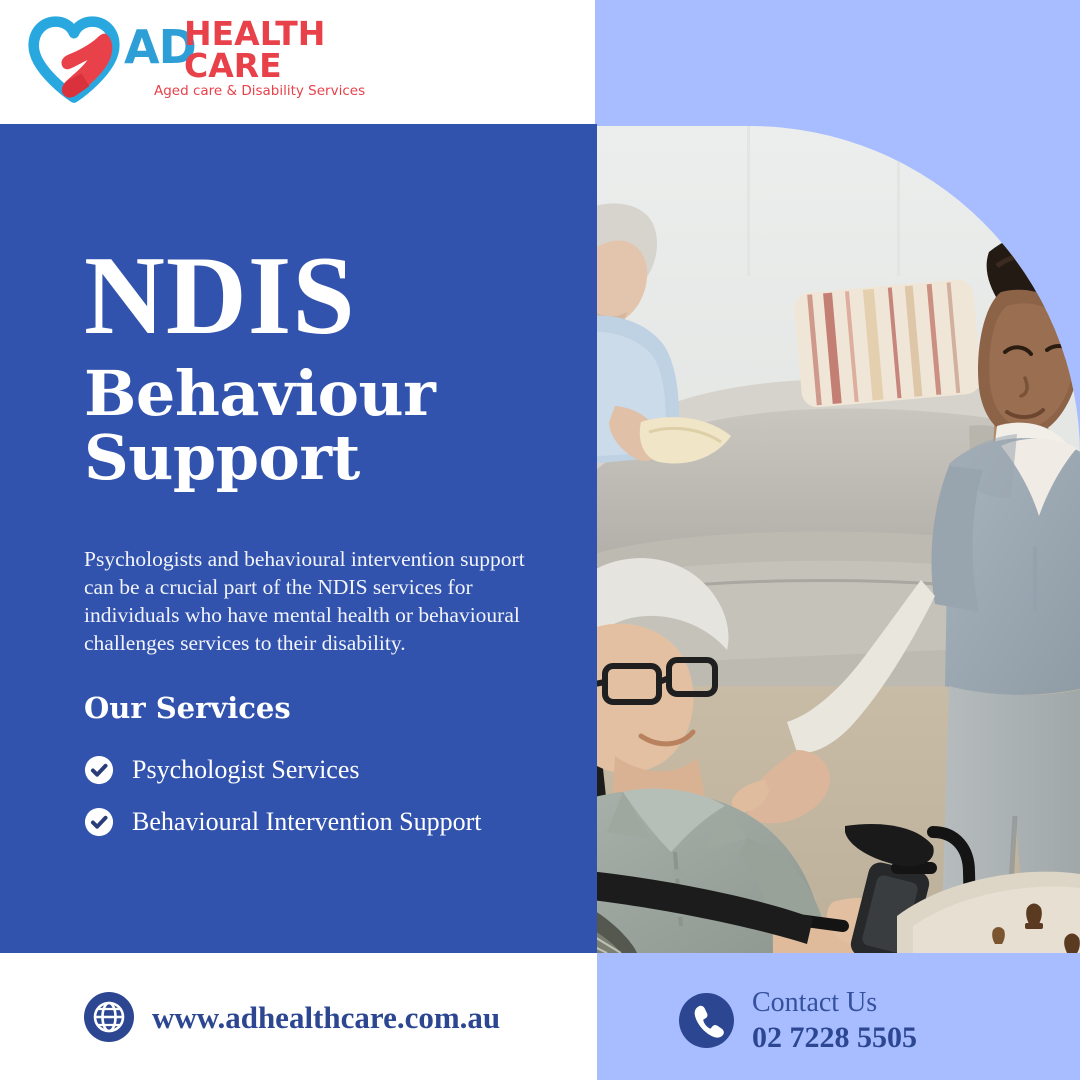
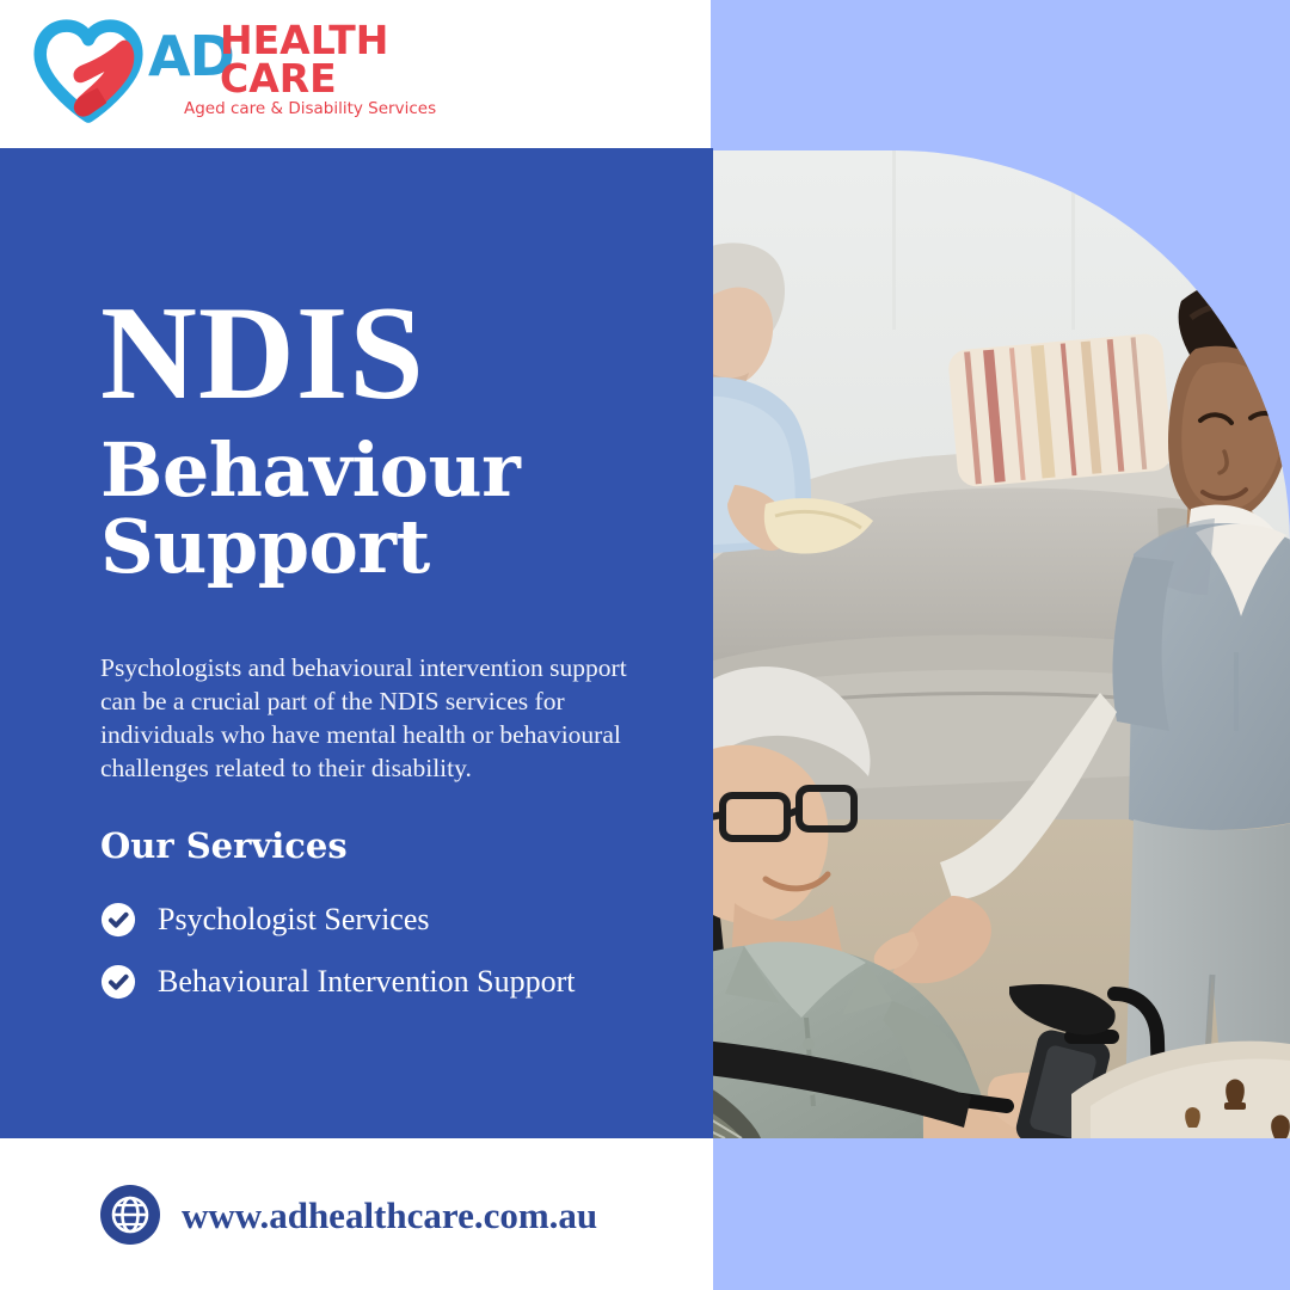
  AD
  HEALTH
  CARE
  Aged care & Disability Services
  NDIS
  Behaviour Support
- Psychologists and behavioural intervention support can be a crucial part of the NDIS services for individuals who have mental health or behavioural challenges services to their disability.
+ Psychologists and behavioural intervention support can be a crucial part of the NDIS services for individuals who have mental health or behavioural challenges related to their disability.
  Our Services
  Psychologist Services
  Behavioural Intervention Support
  www.adhealthcare.com.au
- Contact Us
- 02 7228 5505
